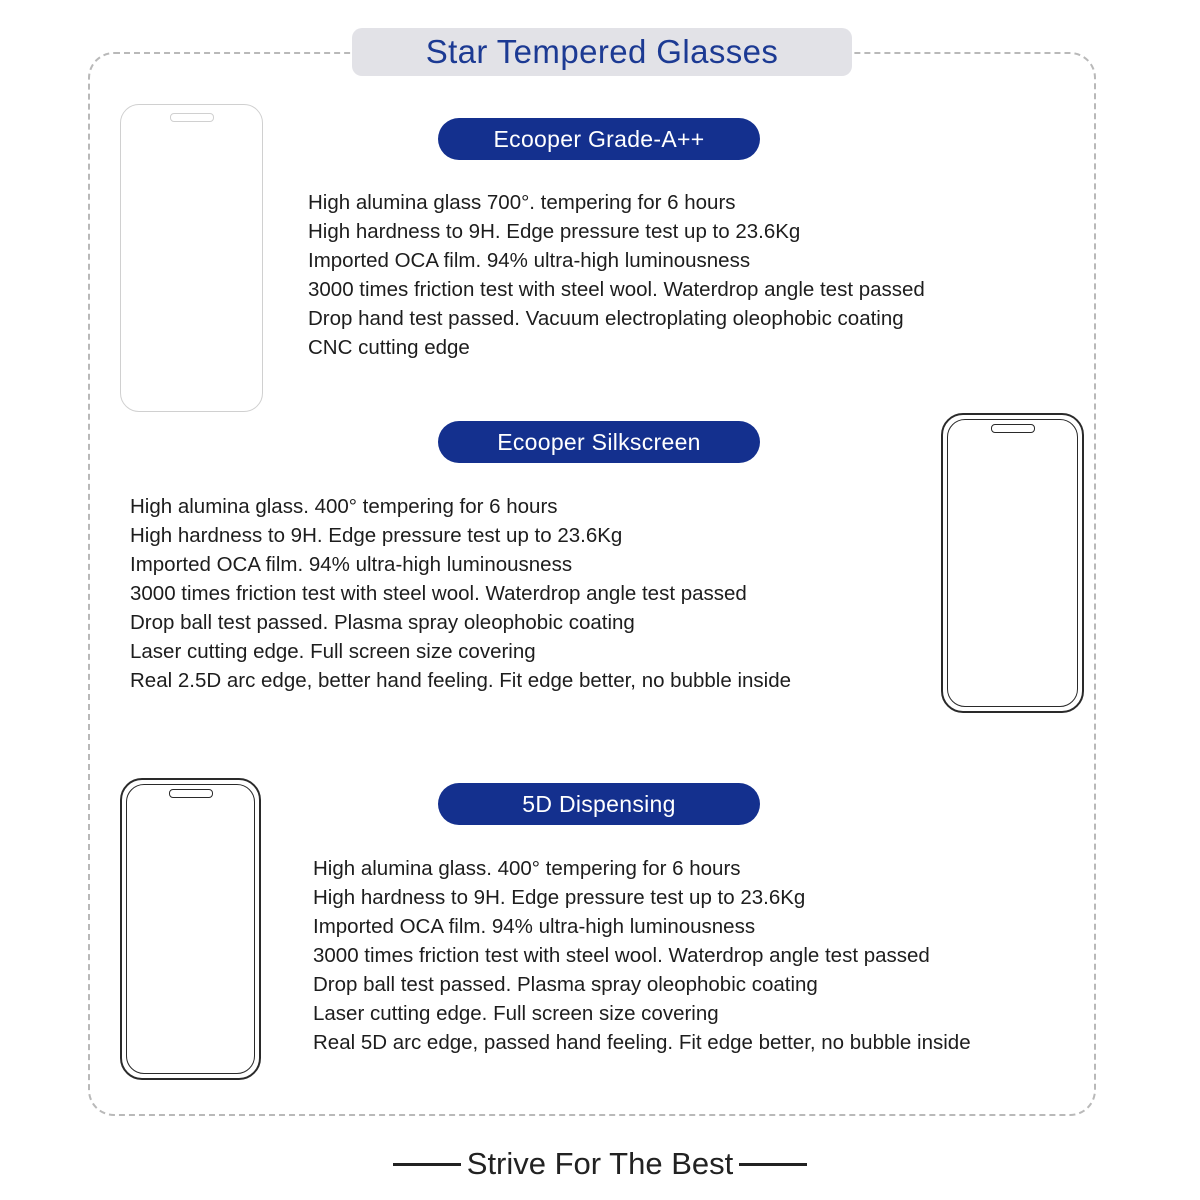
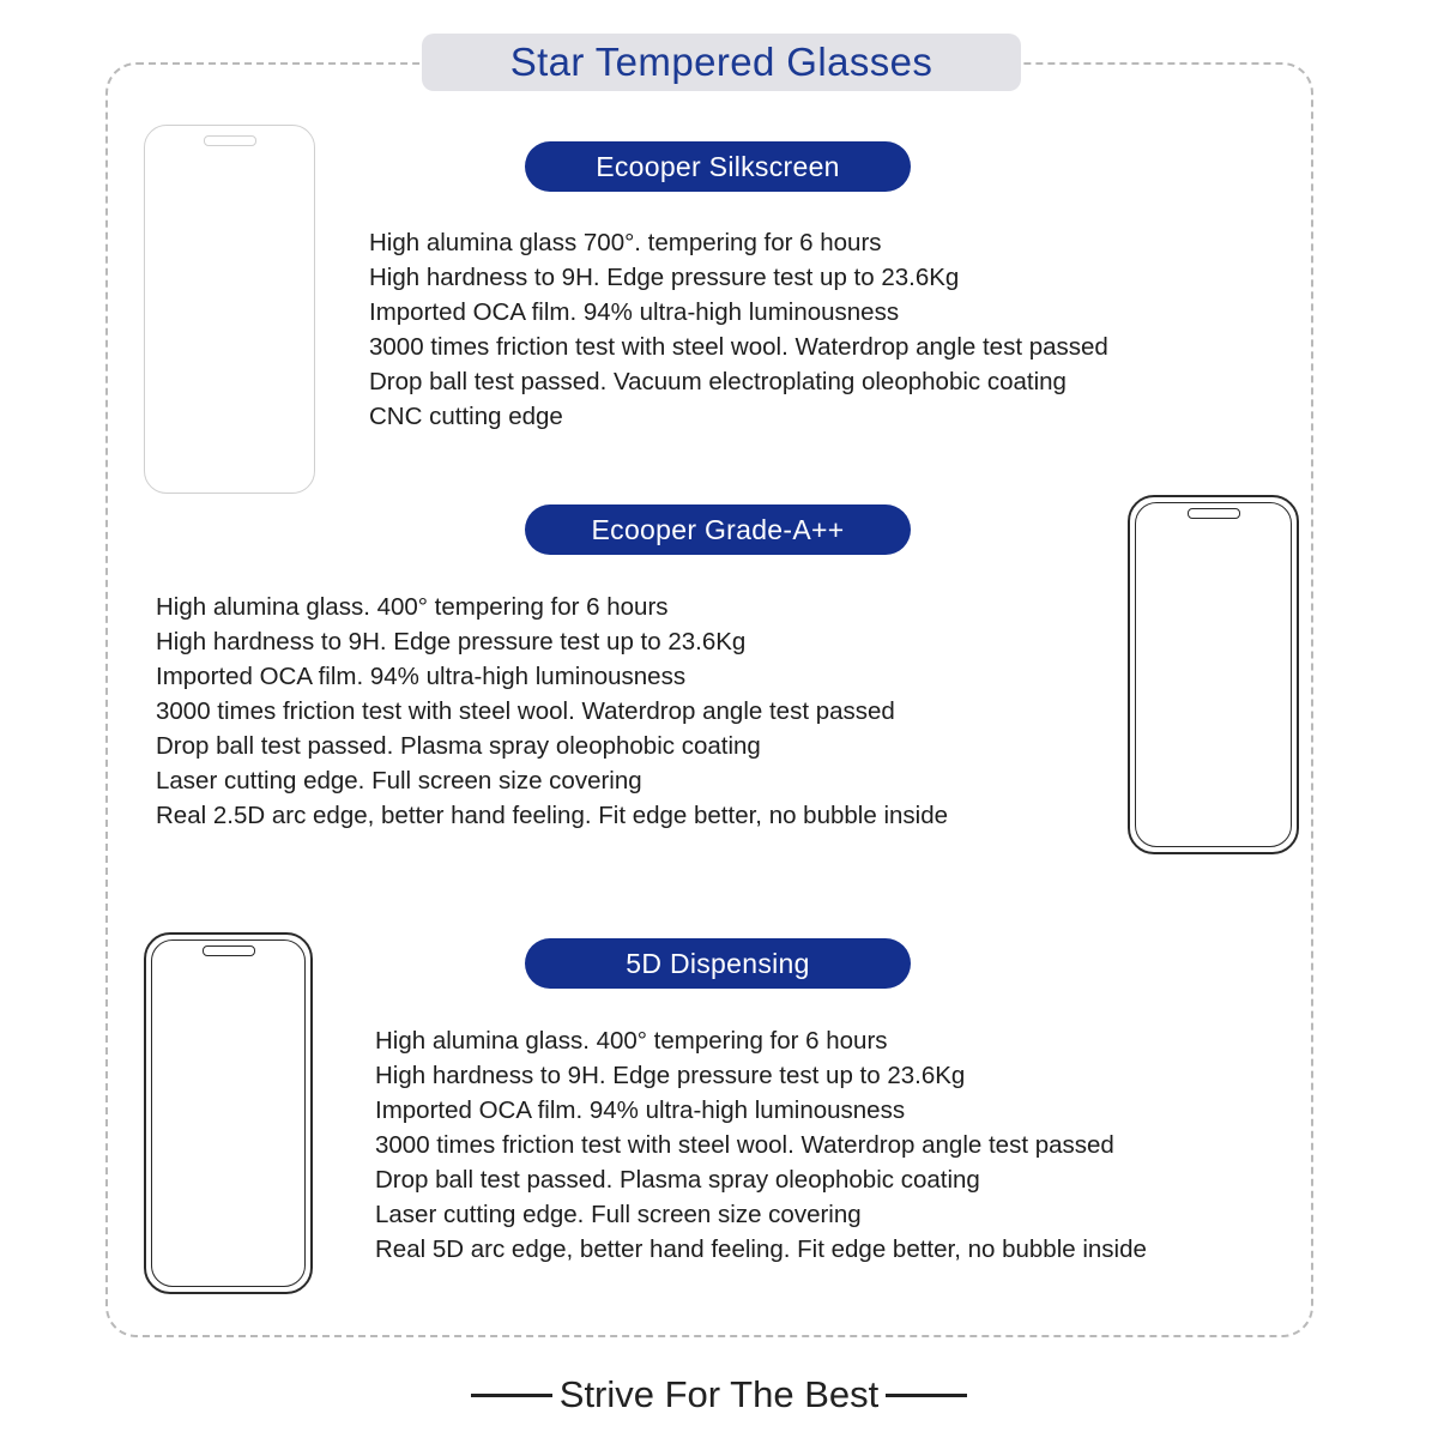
  Star Tempered Glasses
- Ecooper Grade-A++
+ Ecooper Silkscreen
  High alumina glass 700°. tempering for 6 hours
  High hardness to 9H. Edge pressure test up to 23.6Kg
  Imported OCA film. 94% ultra-high luminousness
  3000 times friction test with steel wool. Waterdrop angle test passed
- Drop hand test passed. Vacuum electroplating oleophobic coating
+ Drop ball test passed. Vacuum electroplating oleophobic coating
  CNC cutting edge
- Ecooper Silkscreen
+ Ecooper Grade-A++
  High alumina glass. 400° tempering for 6 hours
  High hardness to 9H. Edge pressure test up to 23.6Kg
  Imported OCA film. 94% ultra-high luminousness
  3000 times friction test with steel wool. Waterdrop angle test passed
  Drop ball test passed. Plasma spray oleophobic coating
  Laser cutting edge. Full screen size covering
  Real 2.5D arc edge, better hand feeling. Fit edge better, no bubble inside
  5D Dispensing
  High alumina glass. 400° tempering for 6 hours
  High hardness to 9H. Edge pressure test up to 23.6Kg
  Imported OCA film. 94% ultra-high luminousness
  3000 times friction test with steel wool. Waterdrop angle test passed
  Drop ball test passed. Plasma spray oleophobic coating
  Laser cutting edge. Full screen size covering
- Real 5D arc edge, passed hand feeling. Fit edge better, no bubble inside
+ Real 5D arc edge, better hand feeling. Fit edge better, no bubble inside
  Strive For The Best
